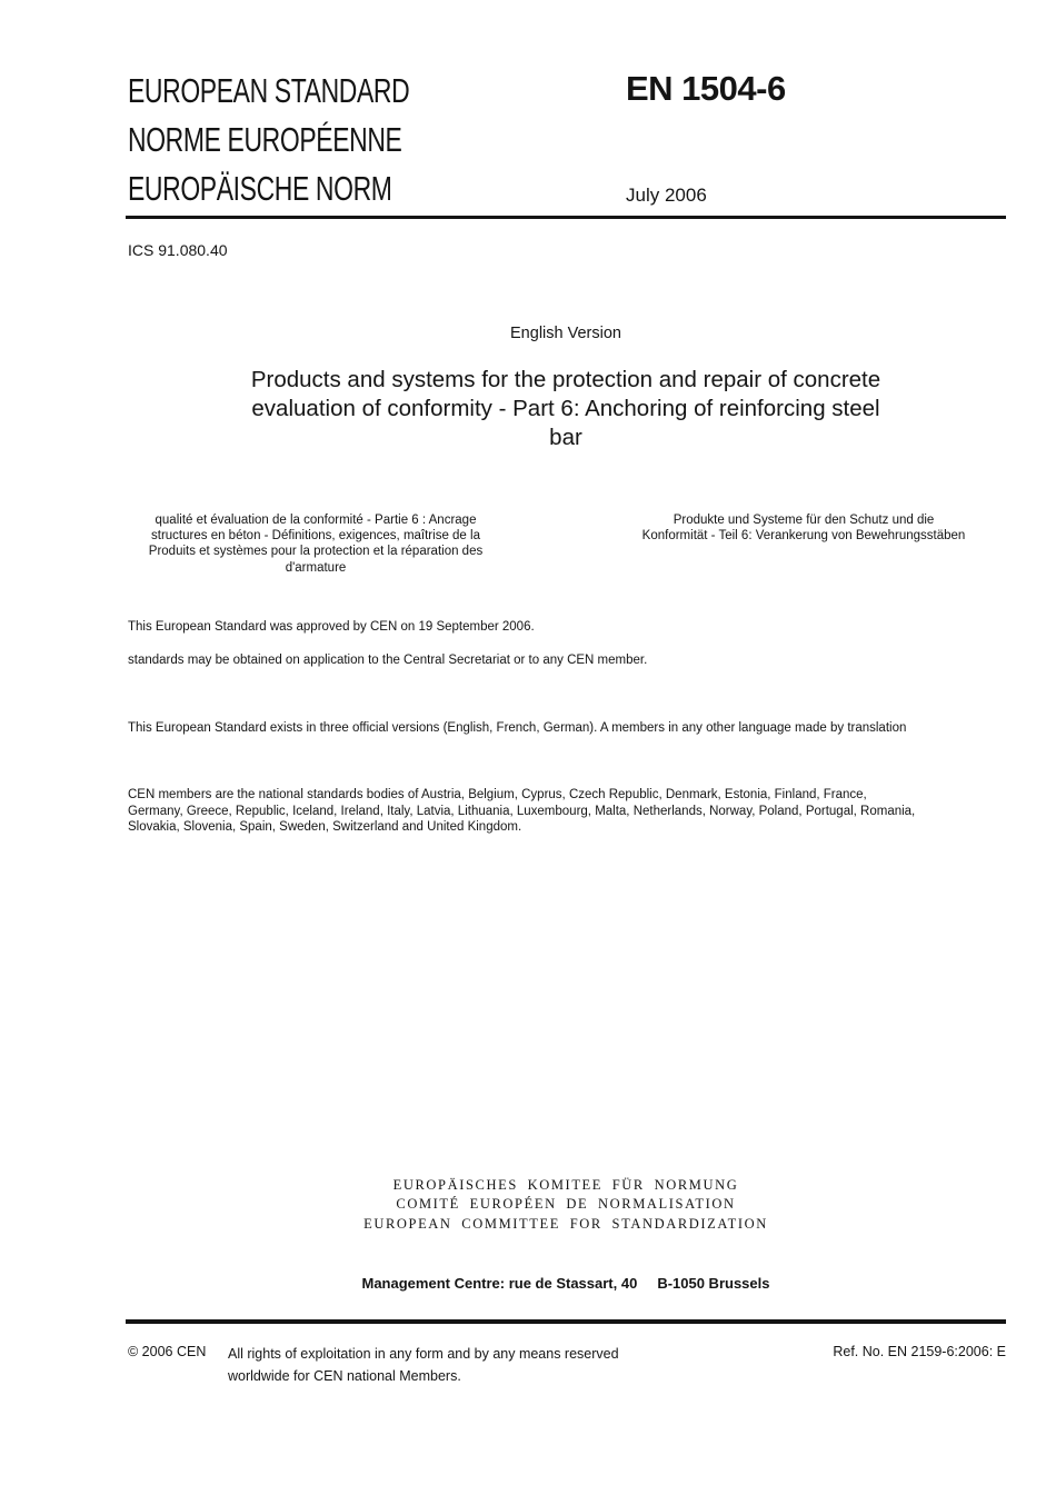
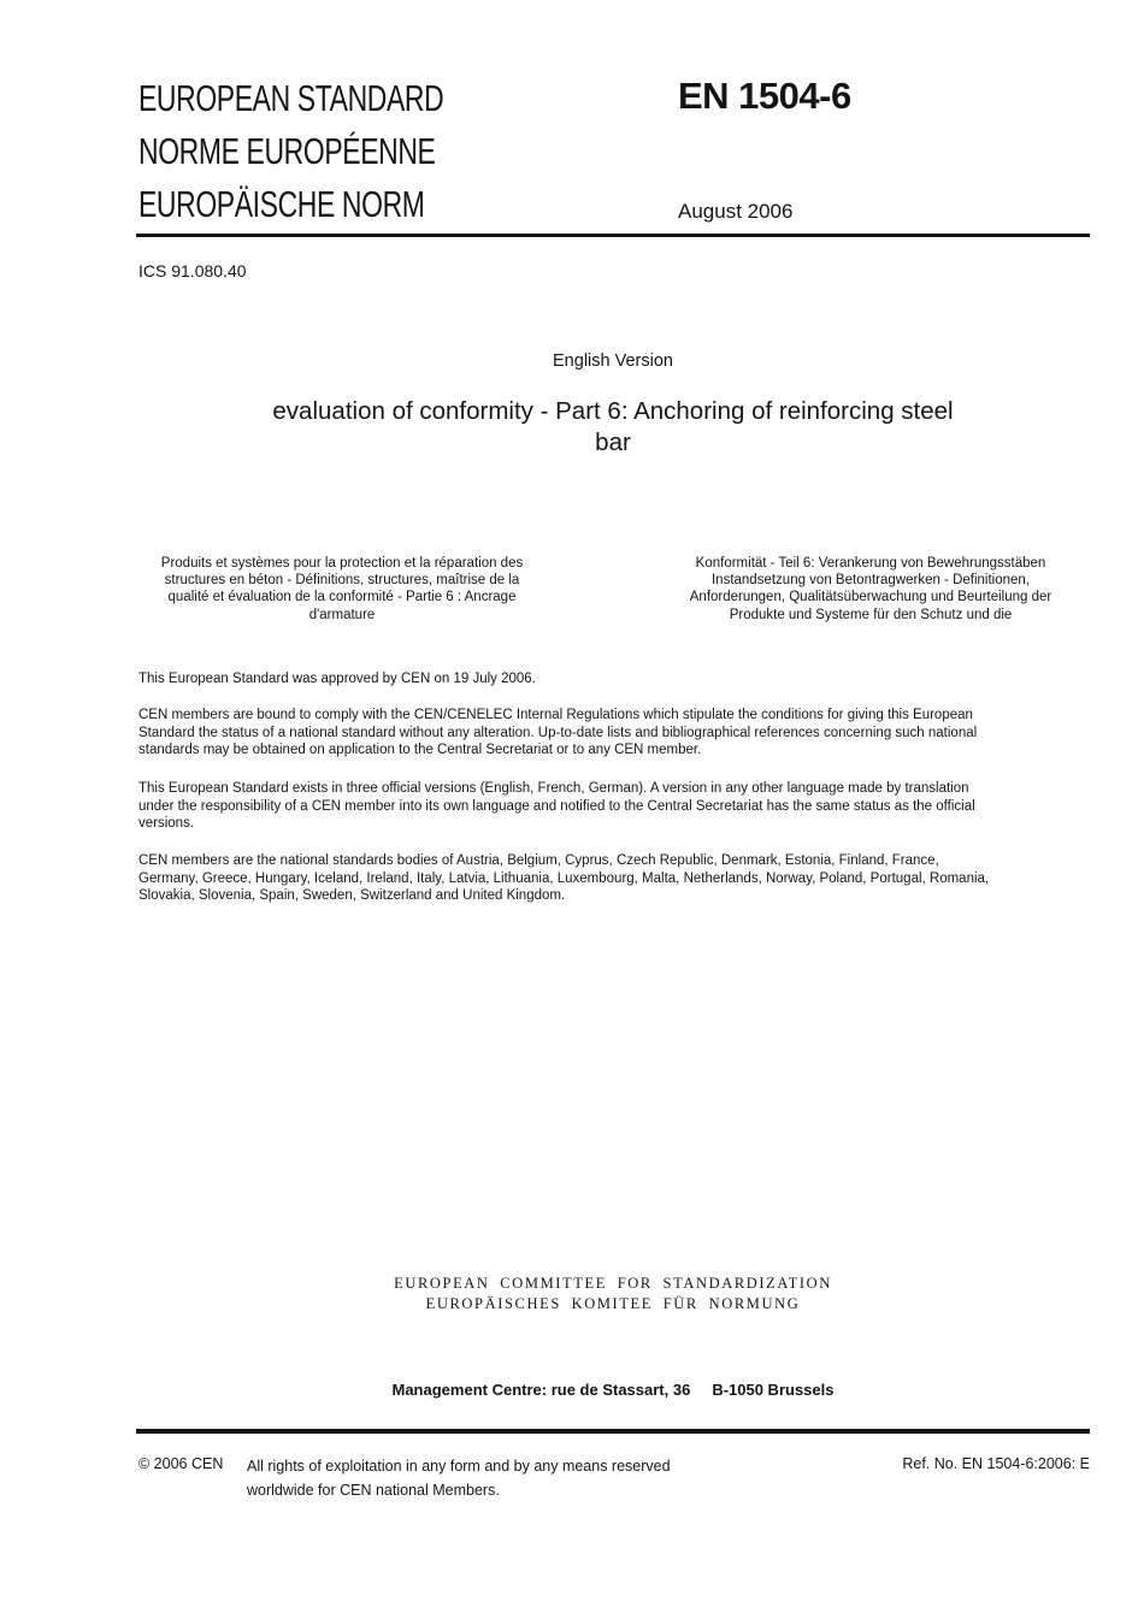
  EUROPEAN STANDARD
  NORME EUROPÉENNE
  EUROPÄISCHE NORM
  EN 1504-6
- July 2006
+ August 2006
  ICS 91.080.40
  English Version
- Products and systems for the protection and repair of concrete
  evaluation of conformity - Part 6: Anchoring of reinforcing steel
  bar
- qualité et évaluation de la conformité - Partie 6 : Ancrage
+ Produits et systèmes pour la protection et la réparation des
- structures en béton - Définitions, exigences, maîtrise de la
+ structures en béton - Définitions, structures, maîtrise de la
- Produits et systèmes pour la protection et la réparation des
+ qualité et évaluation de la conformité - Partie 6 : Ancrage
  d'armature
- Produkte und Systeme für den Schutz und die
+ Konformität - Teil 6: Verankerung von Bewehrungsstäben
+ Instandsetzung von Betontragwerken - Definitionen,
+ Anforderungen, Qualitätsüberwachung und Beurteilung der
- Konformität - Teil 6: Verankerung von Bewehrungsstäben
+ Produkte und Systeme für den Schutz und die
- This European Standard was approved by CEN on 19 September 2006.
+ This European Standard was approved by CEN on 19 July 2006.
+ CEN members are bound to comply with the CEN/CENELEC Internal Regulations which stipulate the conditions for giving this European
+ Standard the status of a national standard without any alteration. Up-to-date lists and bibliographical references concerning such national
  standards may be obtained on application to the Central Secretariat or to any CEN member.
- This European Standard exists in three official versions (English, French, German). A members in any other language made by translation
+ This European Standard exists in three official versions (English, French, German). A version in any other language made by translation
+ under the responsibility of a CEN member into its own language and notified to the Central Secretariat has the same status as the official
+ versions.
  CEN members are the national standards bodies of Austria, Belgium, Cyprus, Czech Republic, Denmark, Estonia, Finland, France,
- Germany, Greece, Republic, Iceland, Ireland, Italy, Latvia, Lithuania, Luxembourg, Malta, Netherlands, Norway, Poland, Portugal, Romania,
+ Germany, Greece, Hungary, Iceland, Ireland, Italy, Latvia, Lithuania, Luxembourg, Malta, Netherlands, Norway, Poland, Portugal, Romania,
  Slovakia, Slovenia, Spain, Sweden, Switzerland and United Kingdom.
- EUROPÄISCHES KOMITEE FÜR NORMUNG
+ EUROPEAN COMMITTEE FOR STANDARDIZATION
- COMITÉ EUROPÉEN DE NORMALISATION
- EUROPEAN COMMITTEE FOR STANDARDIZATION
+ EUROPÄISCHES KOMITEE FÜR NORMUNG
- Management Centre: rue de Stassart, 40 B-1050 Brussels
+ Management Centre: rue de Stassart, 36 B-1050 Brussels
  © 2006 CEN
  All rights of exploitation in any form and by any means reserved
  worldwide for CEN national Members.
- Ref. No. EN 2159-6:2006: E
+ Ref. No. EN 1504-6:2006: E
